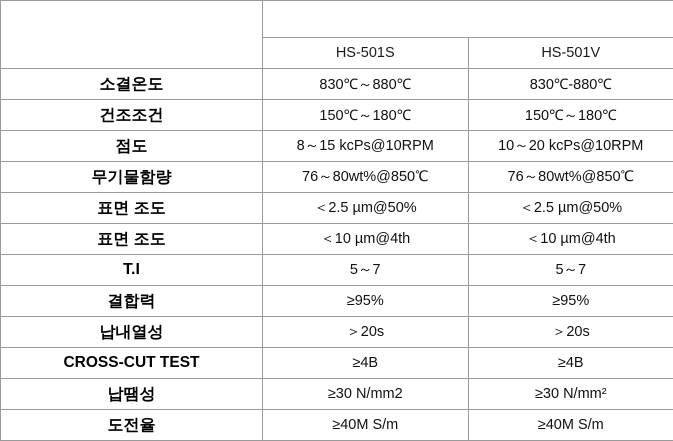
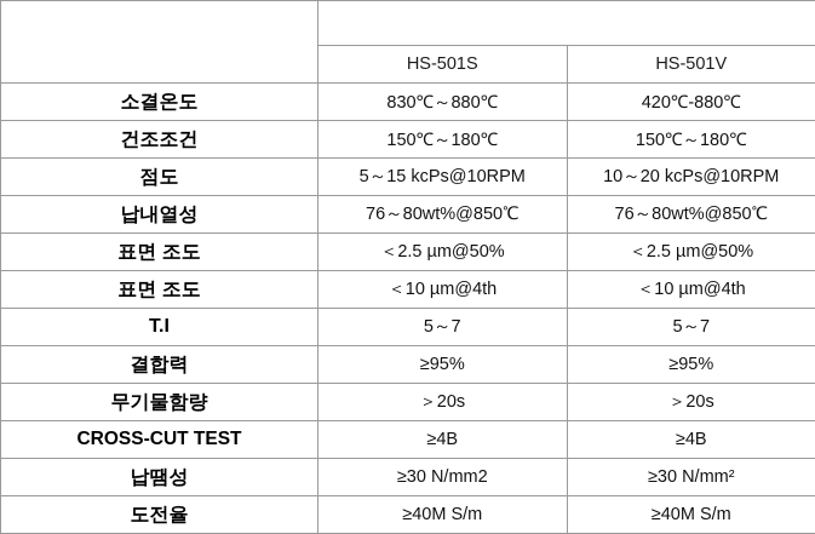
  HS-501S	HS-501V
- 소결온도	830℃～880℃	830℃-880℃
+ 소결온도	830℃～880℃	420℃-880℃
  건조조건	150℃～180℃	150℃～180℃
- 점도	8～15 kcPs@10RPM	10～20 kcPs@10RPM
+ 점도	5～15 kcPs@10RPM	10～20 kcPs@10RPM
- 무기물함량	76～80wt%@850℃	76～80wt%@850℃
+ 납내열성	76～80wt%@850℃	76～80wt%@850℃
  표면 조도	＜2.5 µm@50%	＜2.5 µm@50%
  표면 조도	＜10 µm@4th	＜10 µm@4th
  T.I	5～7	5～7
  결합력	≥95%	≥95%
- 납내열성	＞20s	＞20s
+ 무기물함량	＞20s	＞20s
  CROSS-CUT TEST	≥4B	≥4B
  납땜성	≥30 N/mm2	≥30 N/mm²
  도전율	≥40M S/m	≥40M S/m
